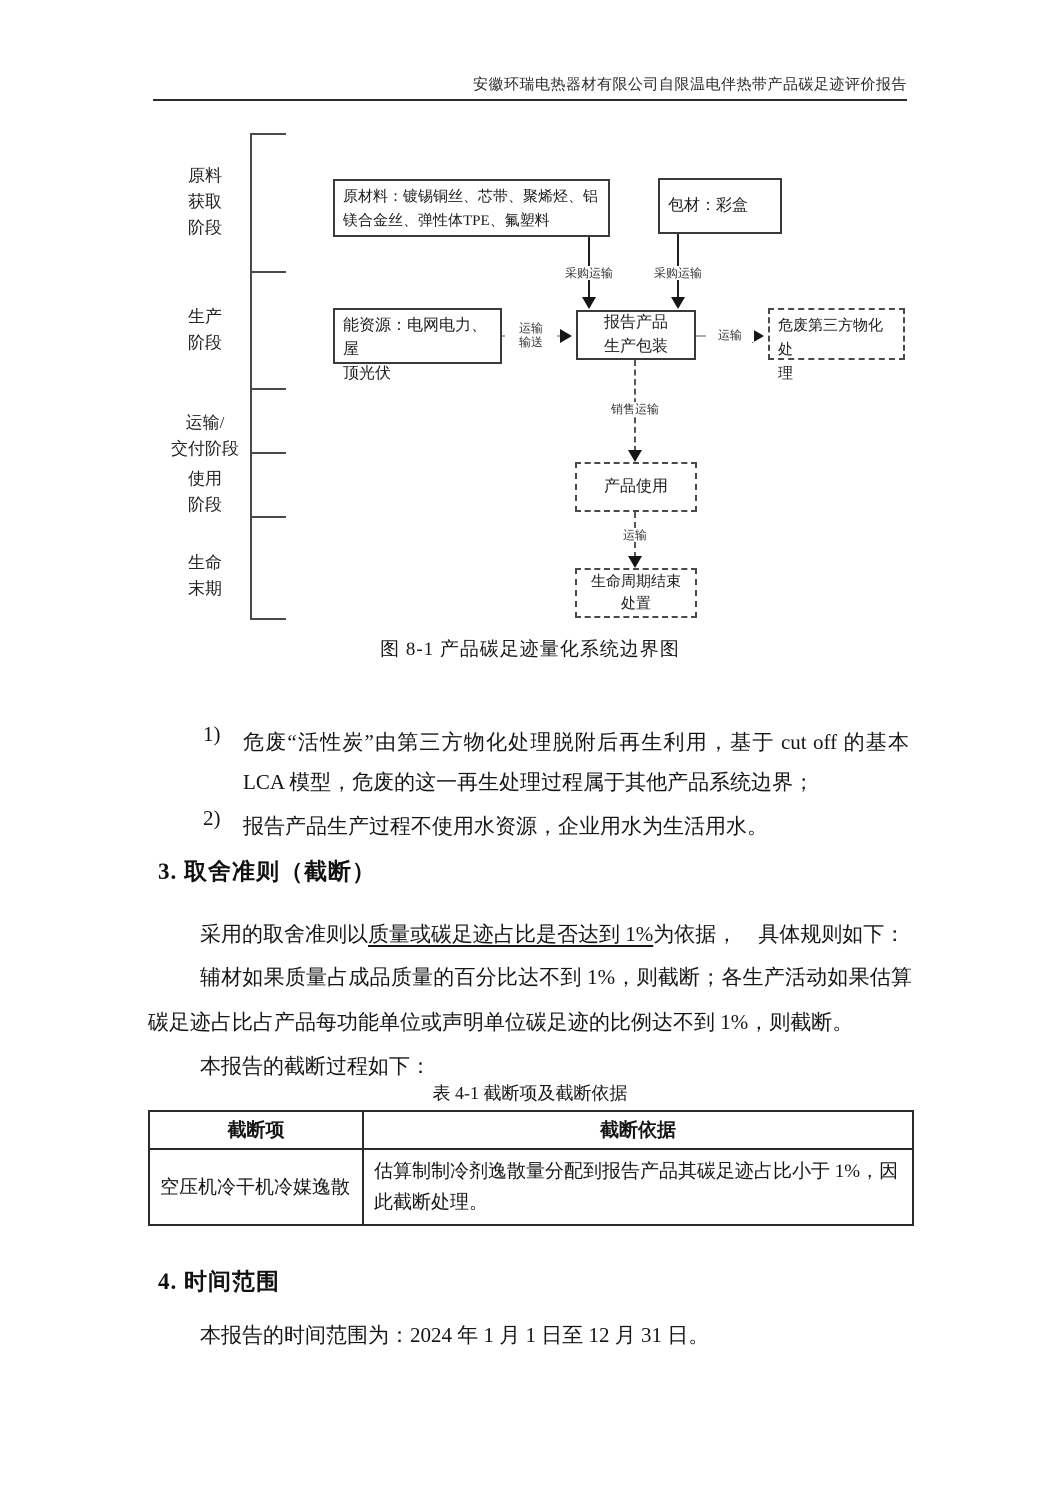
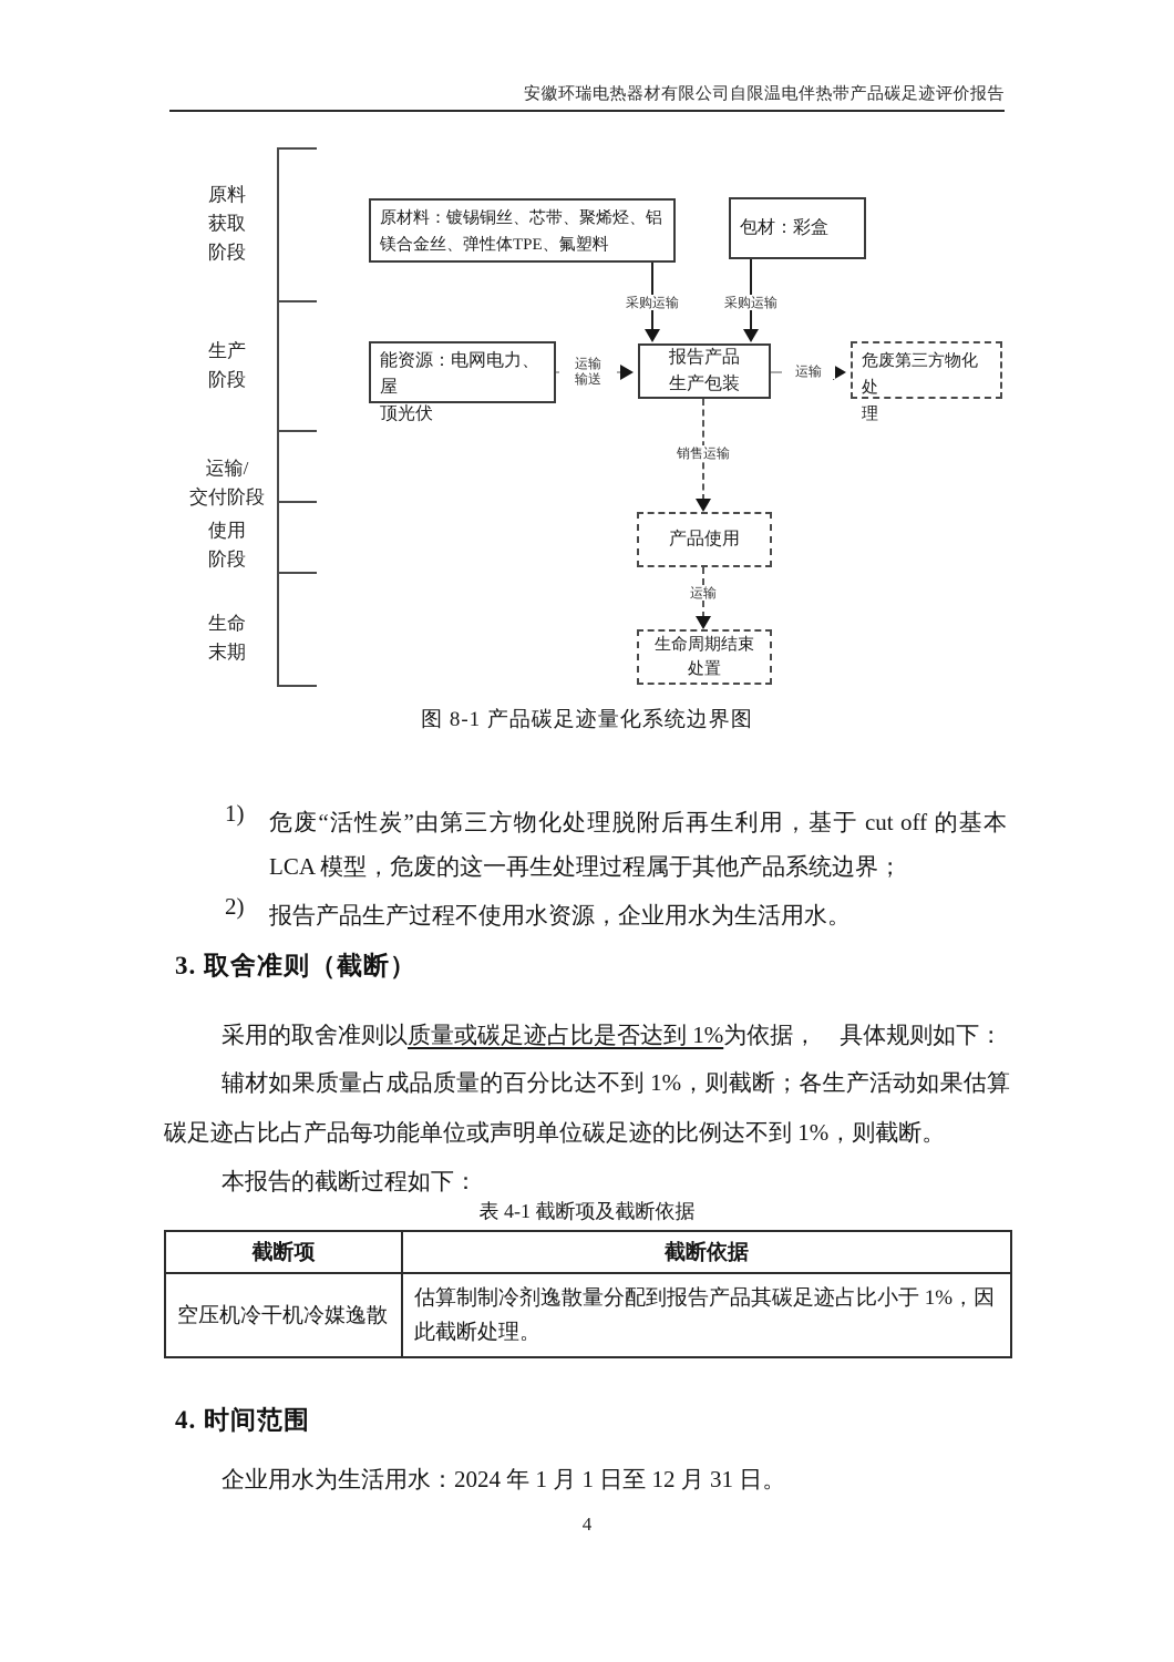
  安徽环瑞电热器材有限公司自限温电伴热带产品碳足迹评价报告
  原料
  获取
  阶段
  生产
  阶段
  运输/
  交付阶段
  使用
  阶段
  生命
  末期
  原材料：镀锡铜丝、芯带、聚烯烃、铝
  镁合金丝、弹性体TPE、氟塑料
  包材：彩盒
  能资源：电网电力、屋
  顶光伏
  报告产品
  生产包装
  危废第三方物化处
  理
  产品使用
  生命周期结束
  处置
  采购运输
  采购运输
  运输
  输送
  运输
  销售运输
  运输
  图 8-1 产品碳足迹量化系统边界图
  1)
  危废“活性炭”由第三方物化处理脱附后再生利用，基于 cut off 的基本 LCA 模型，危废的这一再生处理过程属于其他产品系统边界；
  2)
  报告产品生产过程不使用水资源，企业用水为生活用水。
  3. 取舍准则（截断）
  采用的取舍准则以质量或碳足迹占比是否达到 1%为依据， 具体规则如下：
  辅材如果质量占成品质量的百分比达不到 1%，则截断；各生产活动如果估算碳足迹占比占产品每功能单位或声明单位碳足迹的比例达不到 1%，则截断。
  本报告的截断过程如下：
  表 4-1 截断项及截断依据
  截断项	截断依据
  空压机冷干机冷媒逸散	估算制制冷剂逸散量分配到报告产品其碳足迹占比小于 1%，因此截断处理。
  4. 时间范围
- 本报告的时间范围为：2024 年 1 月 1 日至 12 月 31 日。
+ 企业用水为生活用水：2024 年 1 月 1 日至 12 月 31 日。
+ 4
